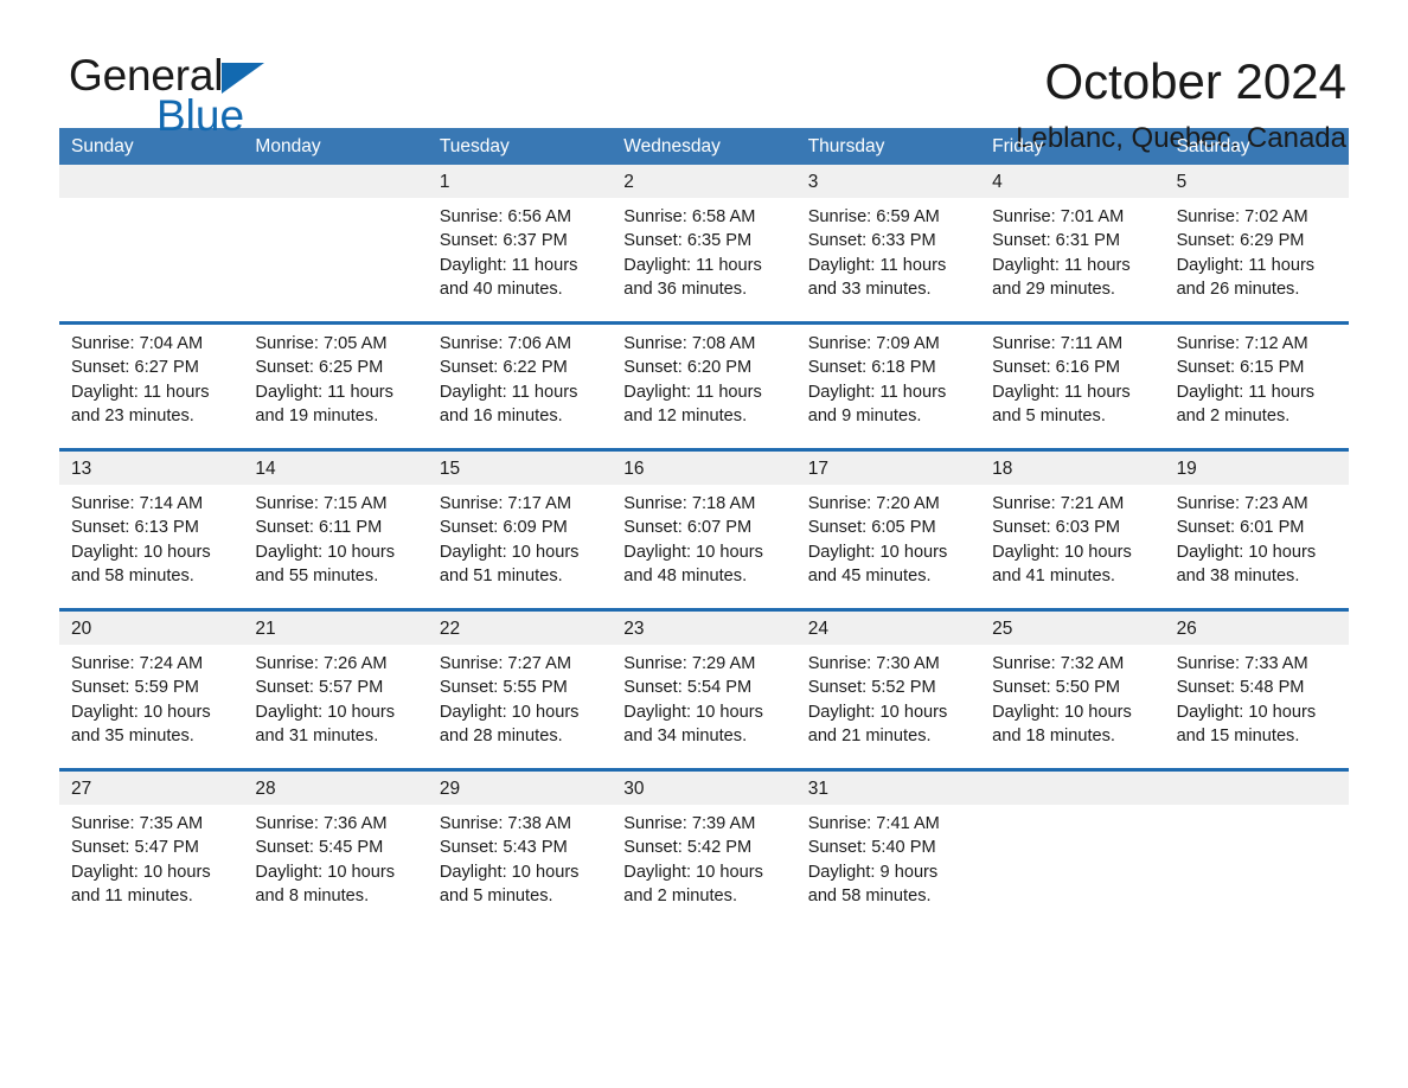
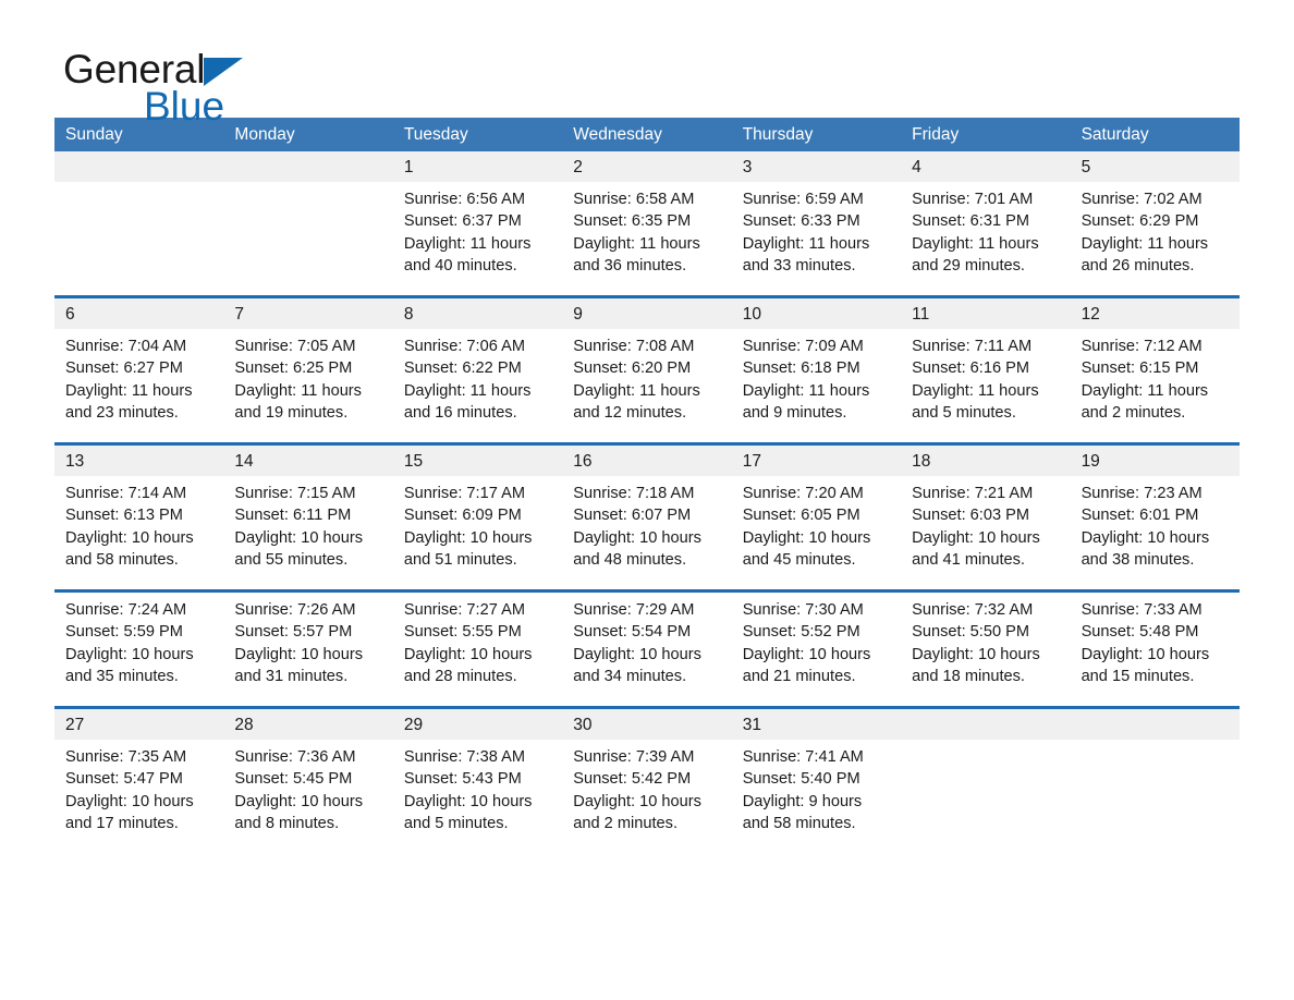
  General
  Blue
- October 2024
- Leblanc, Quebec, Canada
  Sunday
  Monday
  Tuesday
  Wednesday
  Thursday
  Friday
  Saturday
  1
  2
  3
  4
  5
  Sunrise: 6:56 AM
  Sunset: 6:37 PM
  Daylight: 11 hours
  and 40 minutes.
  Sunrise: 6:58 AM
  Sunset: 6:35 PM
  Daylight: 11 hours
  and 36 minutes.
  Sunrise: 6:59 AM
  Sunset: 6:33 PM
  Daylight: 11 hours
  and 33 minutes.
  Sunrise: 7:01 AM
  Sunset: 6:31 PM
  Daylight: 11 hours
  and 29 minutes.
  Sunrise: 7:02 AM
  Sunset: 6:29 PM
  Daylight: 11 hours
  and 26 minutes.
+ 6
+ 7
+ 8
+ 9
+ 10
+ 11
+ 12
  Sunrise: 7:04 AM
  Sunset: 6:27 PM
  Daylight: 11 hours
  and 23 minutes.
  Sunrise: 7:05 AM
  Sunset: 6:25 PM
  Daylight: 11 hours
  and 19 minutes.
  Sunrise: 7:06 AM
  Sunset: 6:22 PM
  Daylight: 11 hours
  and 16 minutes.
  Sunrise: 7:08 AM
  Sunset: 6:20 PM
  Daylight: 11 hours
  and 12 minutes.
  Sunrise: 7:09 AM
  Sunset: 6:18 PM
  Daylight: 11 hours
  and 9 minutes.
  Sunrise: 7:11 AM
  Sunset: 6:16 PM
  Daylight: 11 hours
  and 5 minutes.
  Sunrise: 7:12 AM
  Sunset: 6:15 PM
  Daylight: 11 hours
  and 2 minutes.
  13
  14
  15
  16
  17
  18
  19
  Sunrise: 7:14 AM
  Sunset: 6:13 PM
  Daylight: 10 hours
  and 58 minutes.
  Sunrise: 7:15 AM
  Sunset: 6:11 PM
  Daylight: 10 hours
  and 55 minutes.
  Sunrise: 7:17 AM
  Sunset: 6:09 PM
  Daylight: 10 hours
  and 51 minutes.
  Sunrise: 7:18 AM
  Sunset: 6:07 PM
  Daylight: 10 hours
  and 48 minutes.
  Sunrise: 7:20 AM
  Sunset: 6:05 PM
  Daylight: 10 hours
  and 45 minutes.
  Sunrise: 7:21 AM
  Sunset: 6:03 PM
  Daylight: 10 hours
  and 41 minutes.
  Sunrise: 7:23 AM
  Sunset: 6:01 PM
  Daylight: 10 hours
  and 38 minutes.
- 20
- 21
- 22
- 23
- 24
- 25
- 26
  Sunrise: 7:24 AM
  Sunset: 5:59 PM
  Daylight: 10 hours
  and 35 minutes.
  Sunrise: 7:26 AM
  Sunset: 5:57 PM
  Daylight: 10 hours
  and 31 minutes.
  Sunrise: 7:27 AM
  Sunset: 5:55 PM
  Daylight: 10 hours
  and 28 minutes.
  Sunrise: 7:29 AM
  Sunset: 5:54 PM
  Daylight: 10 hours
  and 34 minutes.
  Sunrise: 7:30 AM
  Sunset: 5:52 PM
  Daylight: 10 hours
  and 21 minutes.
  Sunrise: 7:32 AM
  Sunset: 5:50 PM
  Daylight: 10 hours
  and 18 minutes.
  Sunrise: 7:33 AM
  Sunset: 5:48 PM
  Daylight: 10 hours
  and 15 minutes.
  27
  28
  29
  30
  31
  Sunrise: 7:35 AM
  Sunset: 5:47 PM
  Daylight: 10 hours
- and 11 minutes.
+ and 17 minutes.
  Sunrise: 7:36 AM
  Sunset: 5:45 PM
  Daylight: 10 hours
  and 8 minutes.
  Sunrise: 7:38 AM
  Sunset: 5:43 PM
  Daylight: 10 hours
  and 5 minutes.
  Sunrise: 7:39 AM
  Sunset: 5:42 PM
  Daylight: 10 hours
  and 2 minutes.
  Sunrise: 7:41 AM
  Sunset: 5:40 PM
  Daylight: 9 hours
  and 58 minutes.
